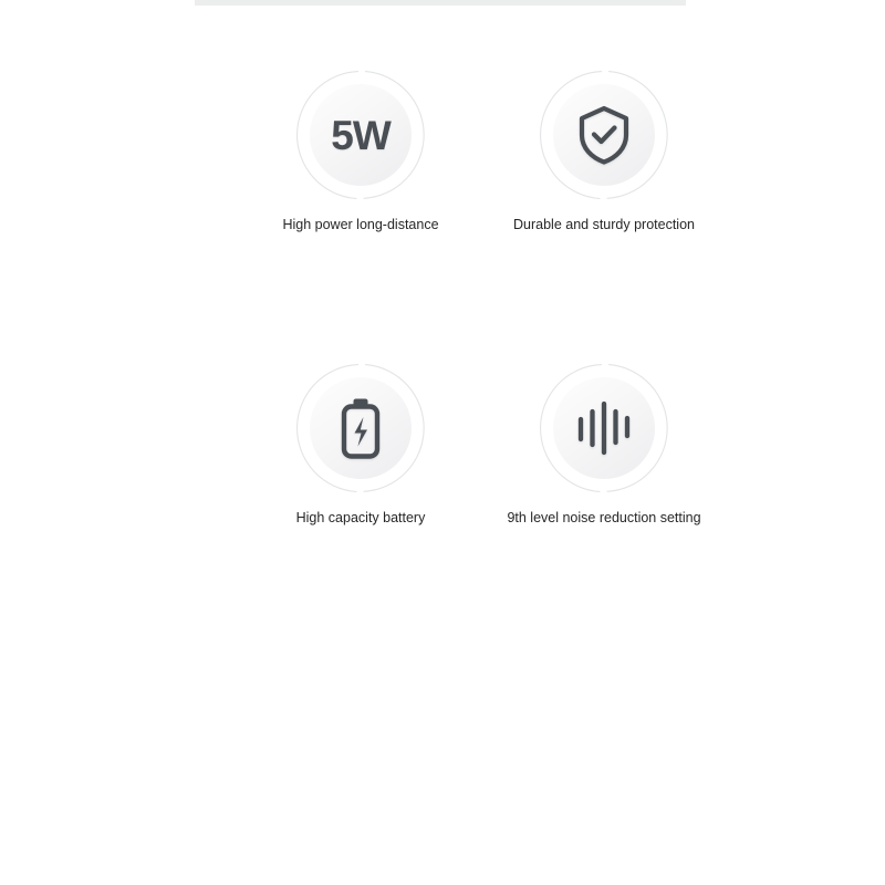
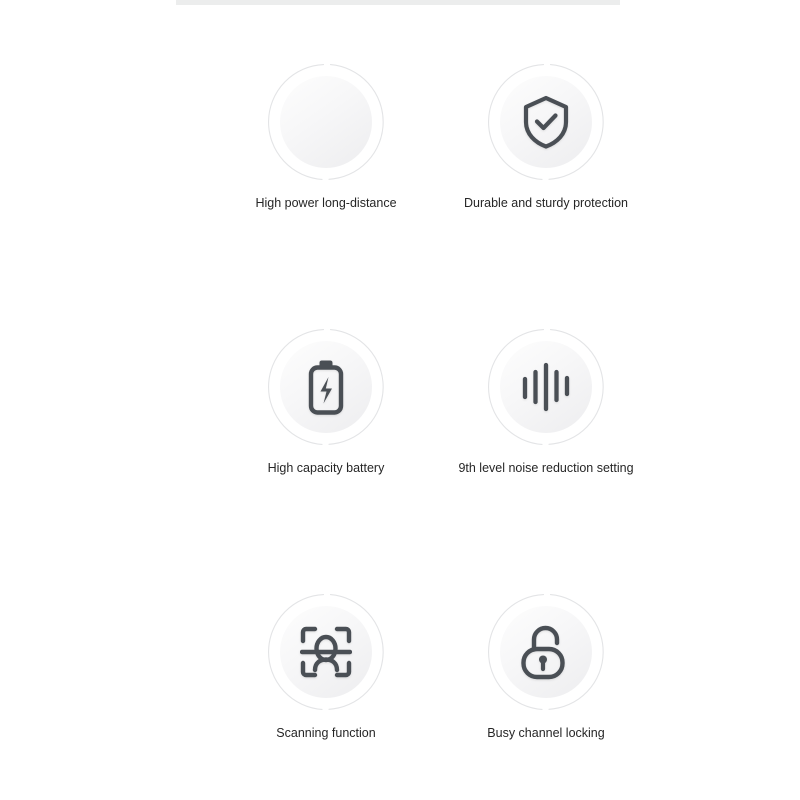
- 5W
  High power long-distance
  Durable and sturdy protection
  High capacity battery
  9th level noise reduction setting
+ Scanning function
+ Busy channel locking
